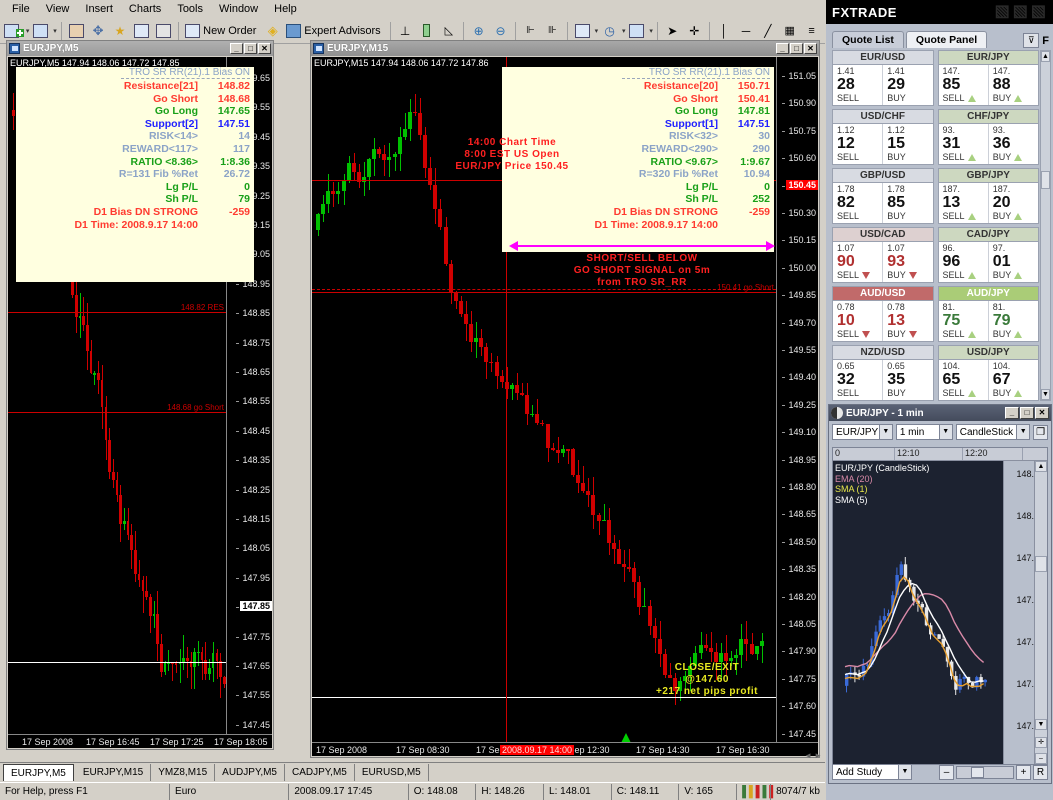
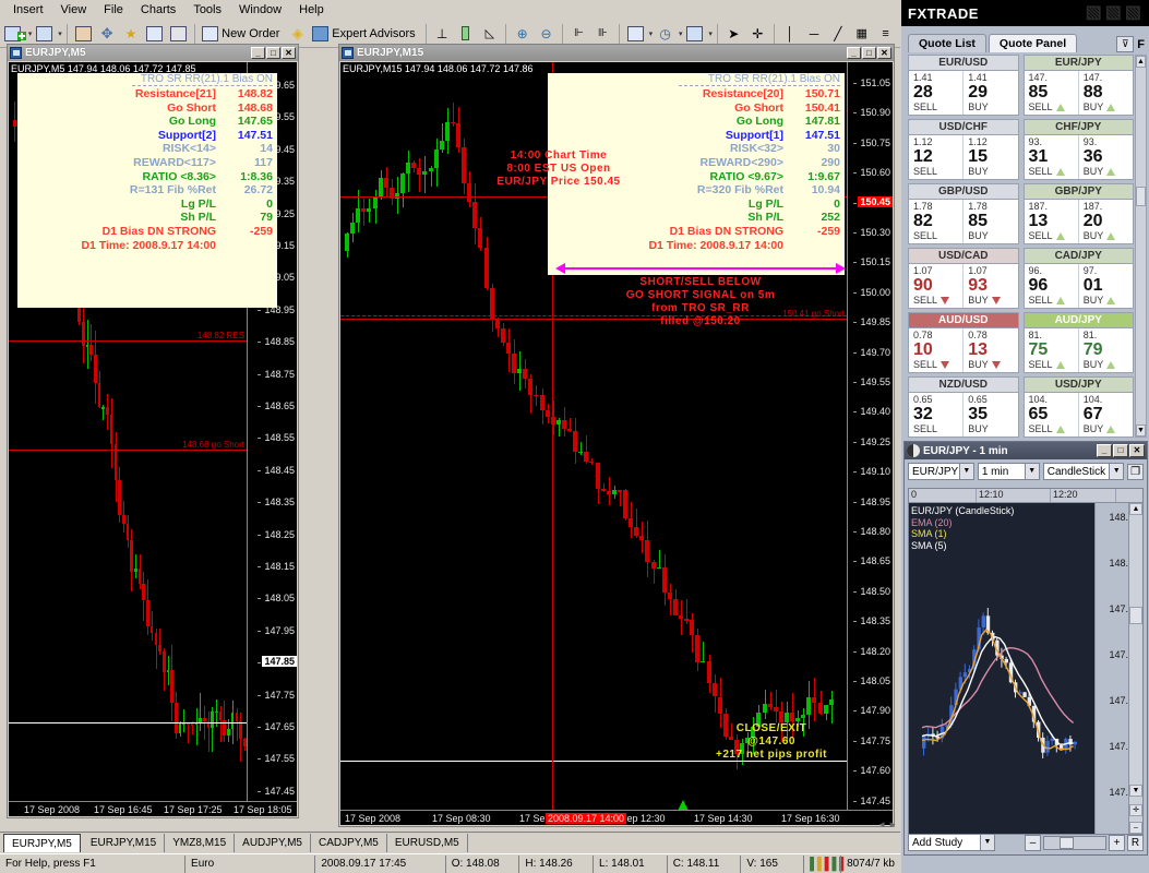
- File
+ Insert
  View
- Insert
+ File
  Charts
  Tools
  Window
  Help
  ✥
  ★
  New Order
  ◈
  Expert Advisors
  ⊥
  ◺
  ⊕
  ⊖
  ⊩
  ⊪
  ◷
  ➤
  ✛
  │
  ─
  ╱
  ▦
  ≡
  EURJPY,M5
  _
  □
  ✕
  148.82 RES
  148.68 go Short
  EURJPY,M5 147.94 148.06 147.72 147.85
  TRO SR RR(21).1 Bias ON
  Resistance[21]
  148.82
  Go Short
  148.68
  Go Long
  147.65
  Support[2]
  147.51
  RISK<14>
  14
  REWARD<117>
  117
  RATIO <8.36>
  1:8.36
  R=131 Fib %Ret
  26.72
  Lg P/L
  0
  Sh P/L
  79
  D1 Bias DN STRONG
  -259
  D1 Time: 2008.9.17 14:00
  148.95
  148.85
  148.75
  148.65
  148.55
  148.45
  148.35
  148.25
  148.15
  148.05
  147.95
  147.85
  147.75
  147.65
  147.55
  147.45
  17 Sep 2008
  17 Sep 16:45
  17 Sep 17:25
  17 Sep 18:05
  EURJPY,M15
  _
  □
  ✕
  150.41 go Short
  EURJPY,M15 147.94 148.06 147.72 147.86
  TRO SR RR(21).1 Bias ON
  Resistance[20]
  150.71
  Go Short
  150.41
  Go Long
  147.81
  Support[1]
  147.51
  RISK<32>
  30
  REWARD<290>
  290
  RATIO <9.67>
  1:9.67
  R=320 Fib %Ret
  10.94
  Lg P/L
  0
  Sh P/L
  252
  D1 Bias DN STRONG
  -259
  D1 Time: 2008.9.17 14:00
  14:00 Chart Time
  8:00 EST US Open
  EUR/JPY Price 150.45
  SHORT/SELL BELOW
  GO SHORT SIGNAL on 5m
  from TRO SR_RR
+ filled @150.20
  CLOSE/EXIT
  @147.60
  +217 net pips profit
  151.05
  150.90
  150.75
  150.60
  150.45
  150.30
  150.15
  150.00
  149.85
  149.70
  149.55
  149.40
  149.25
  149.10
  148.95
  148.80
  148.65
  148.50
  148.35
  148.20
  148.05
  147.90
  147.75
  147.60
  147.45
  17 Sep 2008
  17 Sep 08:30
  ep 12:30
  17 Sep 14:30
  17 Sep 16:30
  2008.09.17 14:00
  ◄
  ►
  EURJPY,M5
  EURJPY,M15
  YMZ8,M15
  AUDJPY,M5
  CADJPY,M5
  EURUSD,M5
  For Help, press F1
  Euro
  2008.09.17 17:45
  O: 148.08
  H: 148.26
  L: 148.01
  C: 148.11
  V: 165
  ▌▌▌▌▌
  8074/7 kb
  FXTRADE
  ▧▧▧
  Quote List
  Quote Panel
  ⊽
  F
  EUR/USD
  1.41
  28
  SELL
  1.41
  29
  BUY
  EUR/JPY
  147.
  85
  SELL
  147.
  88
  BUY
  USD/CHF
  1.12
  12
  SELL
  1.12
  15
  BUY
  CHF/JPY
  93.
  31
  SELL
  93.
  36
  BUY
  GBP/USD
  1.78
  82
  SELL
  1.78
  85
  BUY
  GBP/JPY
  187.
  13
  SELL
  187.
  20
  BUY
  USD/CAD
  1.07
  90
  SELL
  1.07
  93
  BUY
  CAD/JPY
  96.
  96
  SELL
  97.
  01
  BUY
  AUD/USD
  0.78
  10
  SELL
  0.78
  13
  BUY
  AUD/JPY
  81.
  75
  SELL
  81.
  79
  BUY
  NZD/USD
  0.65
  32
  SELL
  0.65
  35
  BUY
  USD/JPY
  104.
  65
  SELL
  104.
  67
  BUY
  EUR/JPY - 1 min
  _
  □
  ✕
  EUR/JPY
  1 min
  CandleStick
  ❐
  0
  12:10
  12:20
  EUR/JPY (CandleStick)
  EMA (20)
  SMA (1)
  SMA (5)
  Add Study
  –
  +
  R
